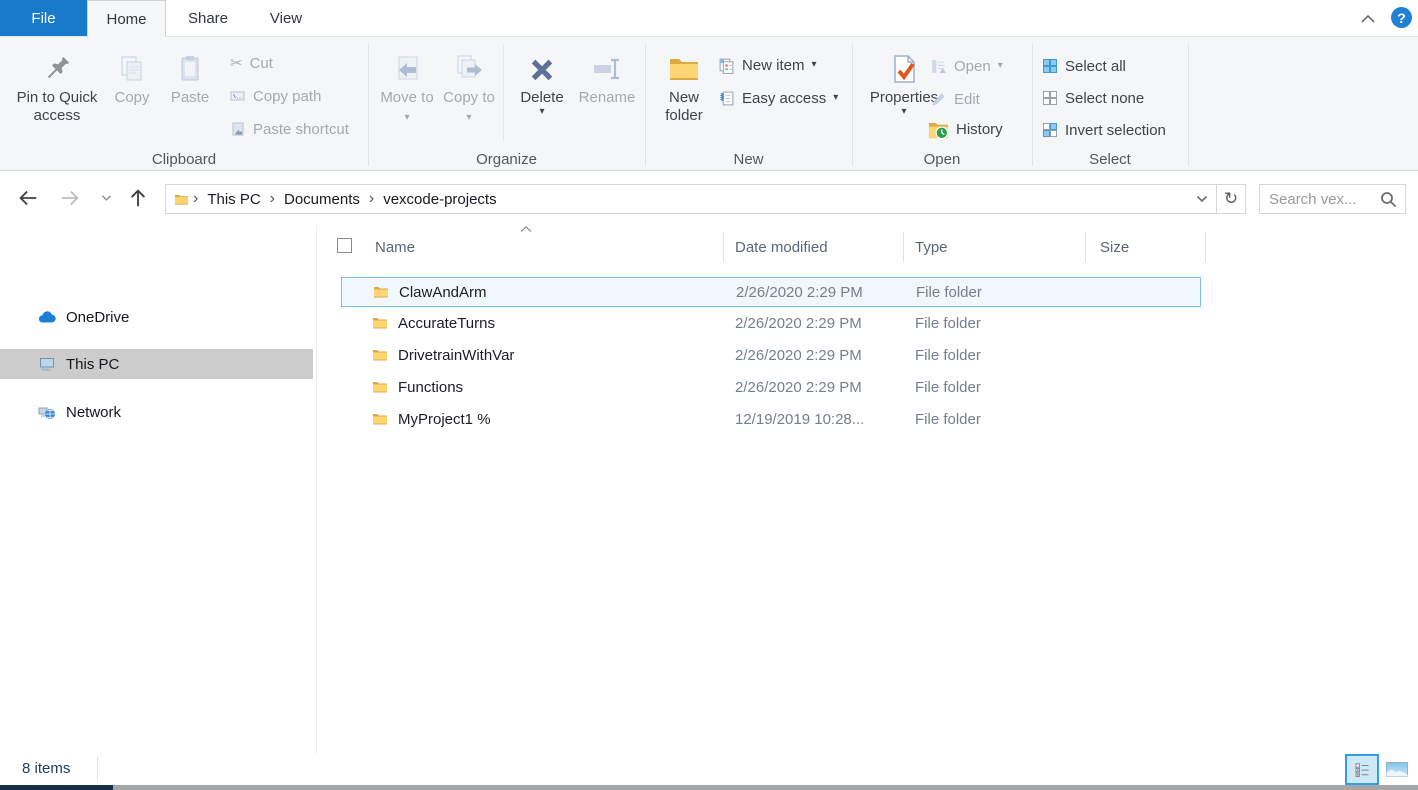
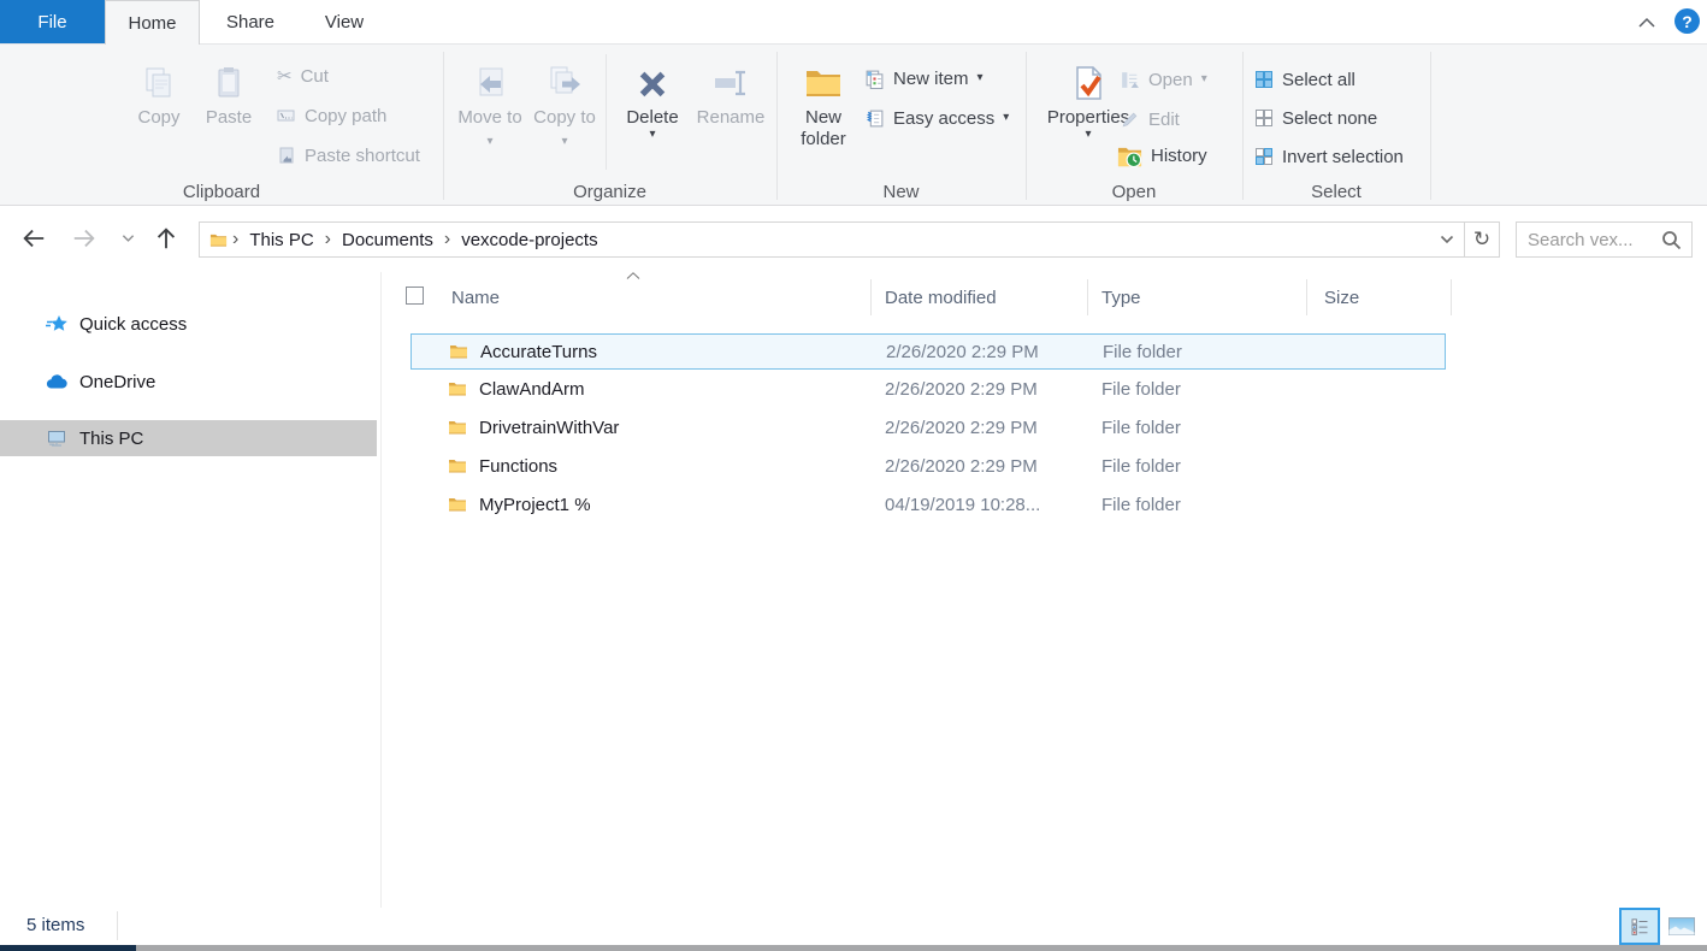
  File
  Home
  Share
  View
  ?
- Pin to Quick access
  Copy
  Paste
  ✂
  Cut
  Copy path
  Paste shortcut
  Clipboard
  Move to ▾
  Copy to ▾
  Delete
  ▾
  Rename
  Organize
  New folder
  New item
  ▾
  Easy access
  ▾
  New
  Properties
  ▾
  Open
  ▾
  Edit
  History
  Open
  Select all
  Select none
  Invert selection
  Select
  ›
  This PC
  ›
  Documents
  ›
  vexcode-projects
  ↻
  Search vex...
+ Quick access
  OneDrive
  This PC
- Network
  Name
  Date modified
  Type
  Size
- ClawAndArm
+ AccurateTurns
  2/26/2020 2:29 PM
  File folder
- AccurateTurns
+ ClawAndArm
  2/26/2020 2:29 PM
  File folder
  DrivetrainWithVar
  2/26/2020 2:29 PM
  File folder
  Functions
  2/26/2020 2:29 PM
  File folder
  MyProject1 %
- 12/19/2019 10:28...
+ 04/19/2019 10:28...
  File folder
- 8 items
+ 5 items
